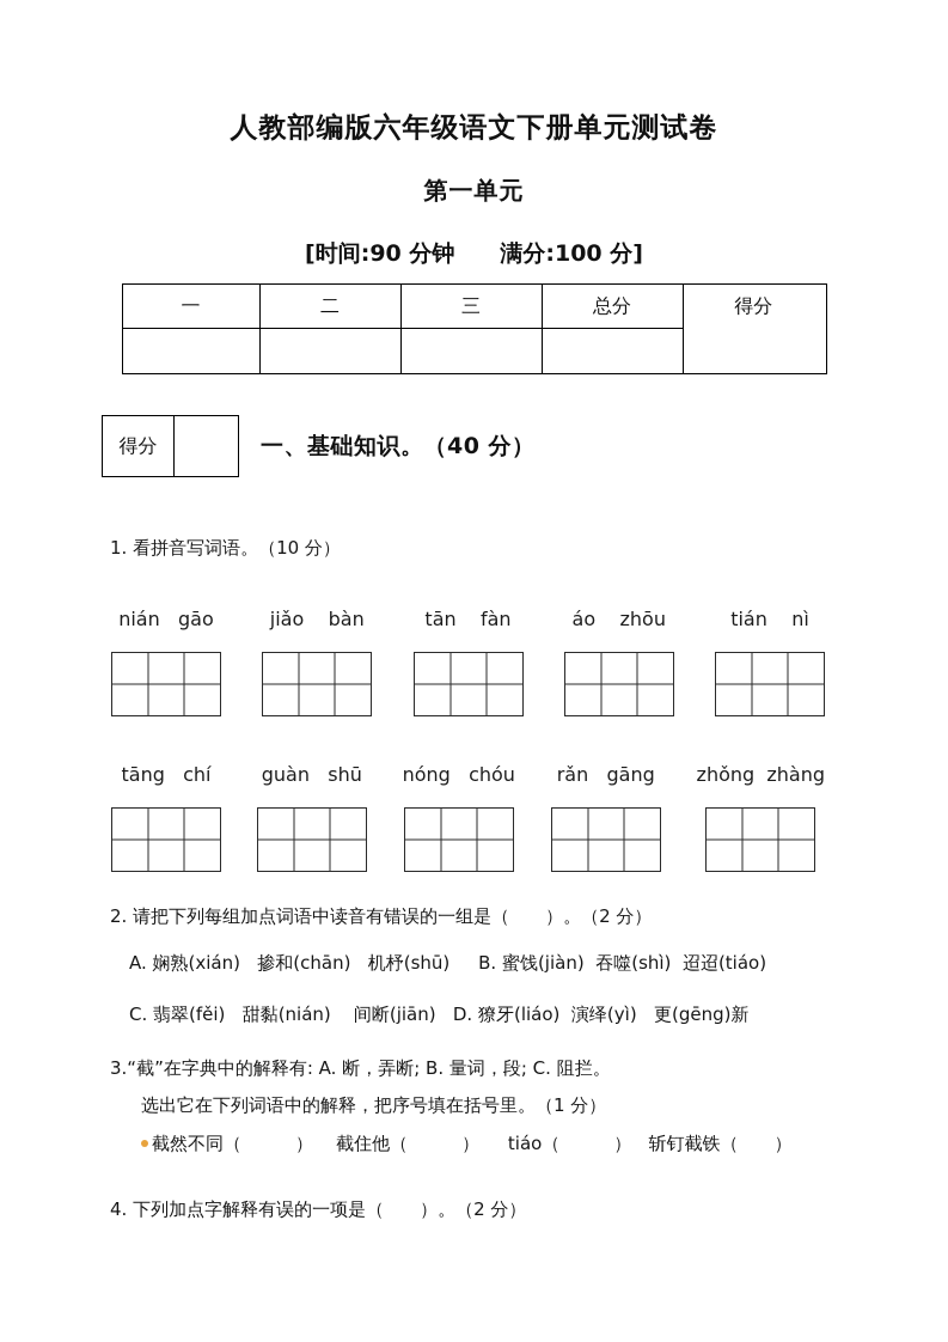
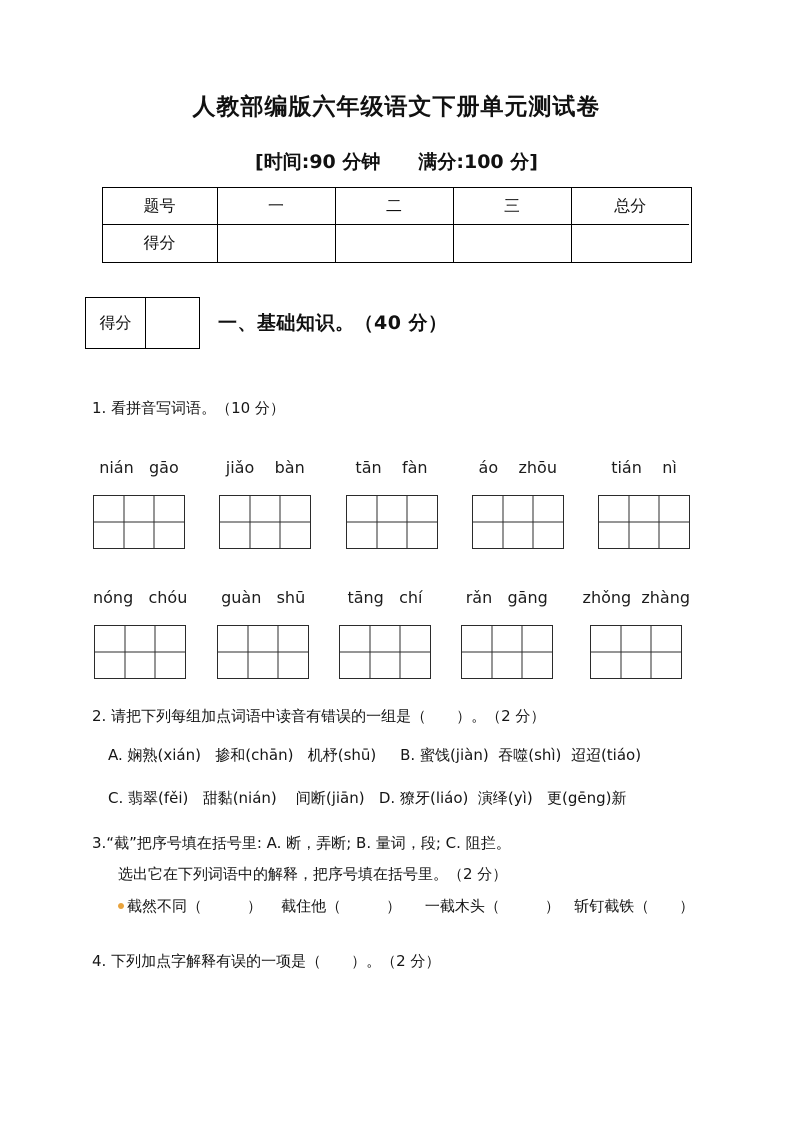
  人教部编版六年级语文下册单元测试卷
- 第一单元
  [时间:90 分钟 满分:100 分]
+ 题号
  一
  二
  三
  总分
  得分
  得分
  一、基础知识。（40 分）
  1. 看拼音写词语。（10 分）
  nián gāo
  jiǎo bàn
  tān fàn
  áo zhōu
  tián nì
- tāng chí
+ nóng chóu
  guàn shū
- nóng chóu
+ tāng chí
  rǎn gāng
  zhǒng zhàng
  2. 请把下列每组加点词语中读音有错误的一组是（ ）。（2 分）
  A. 娴熟(xián) 掺和(chān) 机杼(shū) B. 蜜饯(jiàn) 吞噬(shì) 迢迢(tiáo)
  C. 翡翠(fěi) 甜黏(nián) 间断(jiān) D. 獠牙(liáo) 演绎(yì) 更(gēng)新
- 3.“截”在字典中的解释有: A. 断，弄断; B. 量词，段; C. 阻拦。
+ 3.“截”把序号填在括号里: A. 断，弄断; B. 量词，段; C. 阻拦。
- 选出它在下列词语中的解释，把序号填在括号里。（1 分）
+ 选出它在下列词语中的解释，把序号填在括号里。（2 分）
- 截然不同（ ） 截住他（ ） tiáo（ ） 斩钉截铁（ ）
+ 截然不同（ ） 截住他（ ） 一截木头（ ） 斩钉截铁（ ）
  4. 下列加点字解释有误的一项是（ ）。（2 分）
